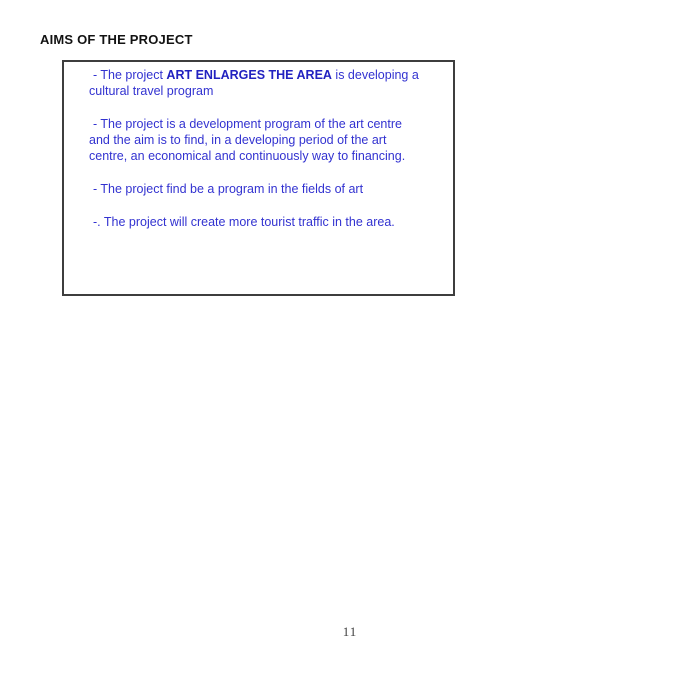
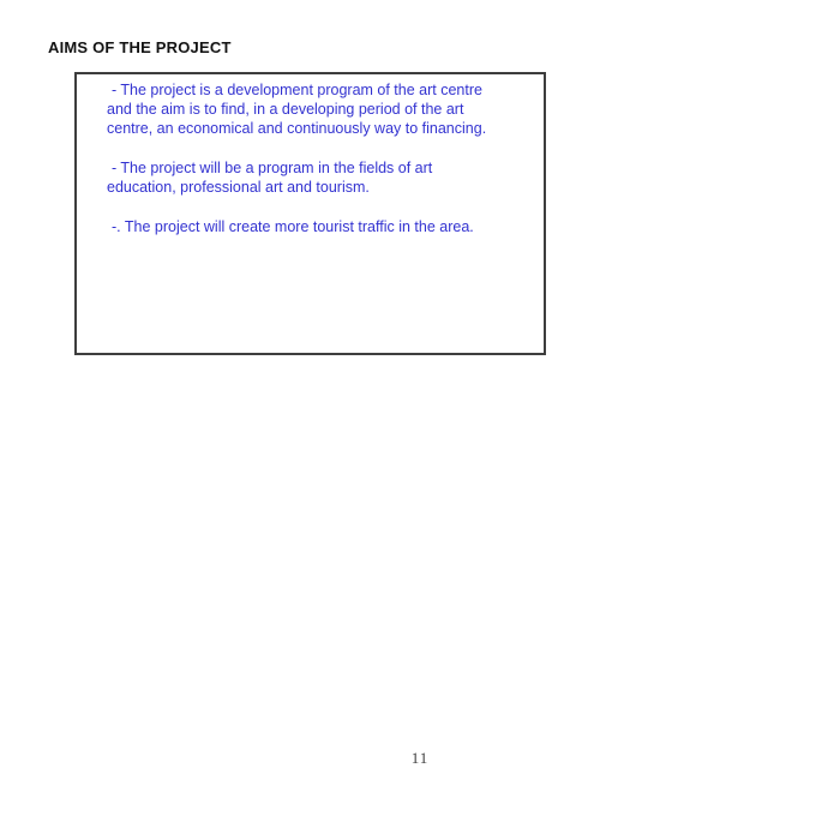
  AIMS OF THE PROJECT
- - The project ART ENLARGES THE AREA is developing a
- cultural travel program
  - The project is a development program of the art centre
  and the aim is to find, in a developing period of the art
  centre, an economical and continuously way to financing.
- - The project find be a program in the fields of art
+ - The project will be a program in the fields of art
+ education, professional art and tourism.
  -. The project will create more tourist traffic in the area.
  11
